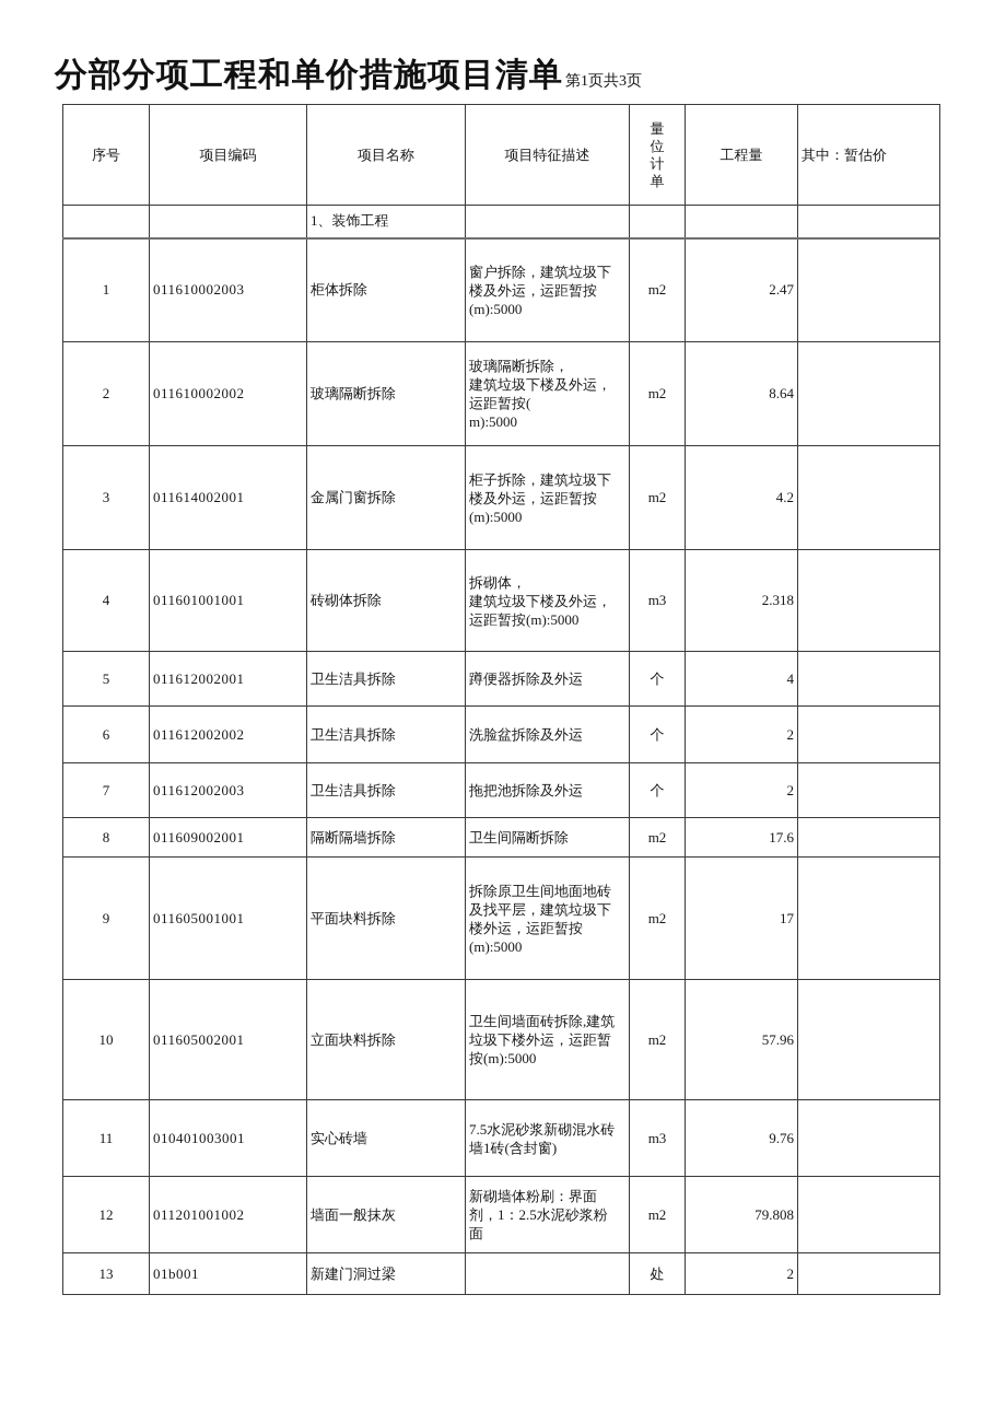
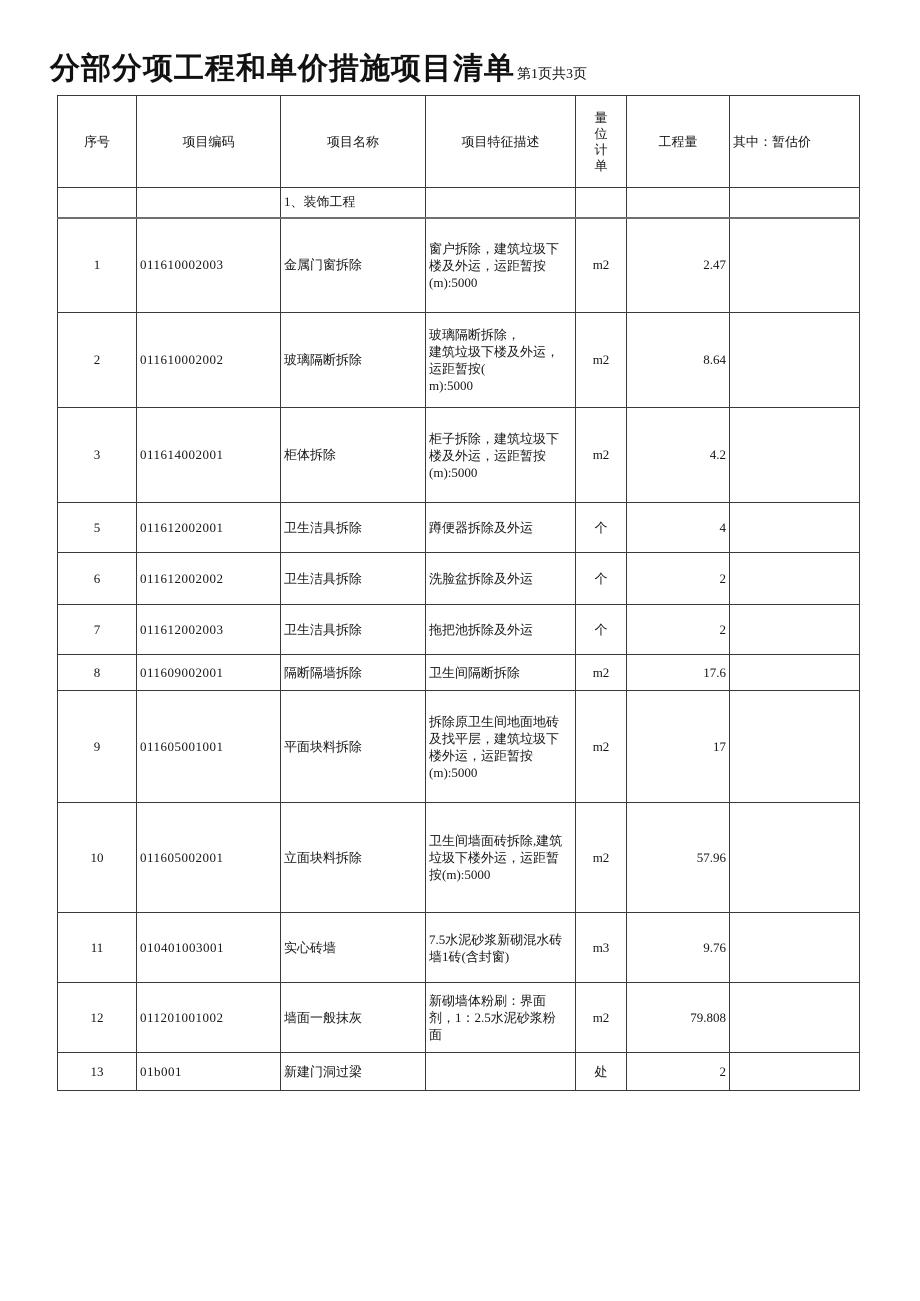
  分部分项工程和单价措施项目清单 第1页共3页
  序号	项目编码	项目名称	项目特征描述	量位计单	工程量	其中：暂估价
  		1、装饰工程
- 1	011610002003	柜体拆除	窗户拆除，建筑垃圾下 楼及外运，运距暂按 (m):5000	m2	2.47
+ 1	011610002003	金属门窗拆除	窗户拆除，建筑垃圾下 楼及外运，运距暂按 (m):5000	m2	2.47
  2	011610002002	玻璃隔断拆除	玻璃隔断拆除， 建筑垃圾下楼及外运， 运距暂按( m):5000	m2	8.64
- 3	011614002001	金属门窗拆除	柜子拆除，建筑垃圾下 楼及外运，运距暂按 (m):5000	m2	4.2
+ 3	011614002001	柜体拆除	柜子拆除，建筑垃圾下 楼及外运，运距暂按 (m):5000	m2	4.2
- 4	011601001001	砖砌体拆除	拆砌体， 建筑垃圾下楼及外运， 运距暂按(m):5000	m3	2.318
  5	011612002001	卫生洁具拆除	蹲便器拆除及外运	个	4
  6	011612002002	卫生洁具拆除	洗脸盆拆除及外运	个	2
  7	011612002003	卫生洁具拆除	拖把池拆除及外运	个	2
  8	011609002001	隔断隔墙拆除	卫生间隔断拆除	m2	17.6
  9	011605001001	平面块料拆除	拆除原卫生间地面地砖 及找平层，建筑垃圾下 楼外运，运距暂按 (m):5000	m2	17
  10	011605002001	立面块料拆除	卫生间墙面砖拆除,建筑 垃圾下楼外运，运距暂 按(m):5000	m2	57.96
  11	010401003001	实心砖墙	7.5水泥砂浆新砌混水砖 墙1砖(含封窗)	m3	9.76
  12	011201001002	墙面一般抹灰	新砌墙体粉刷：界面 剂，1：2.5水泥砂浆粉 面	m2	79.808
  13	01b001	新建门洞过梁		处	2
